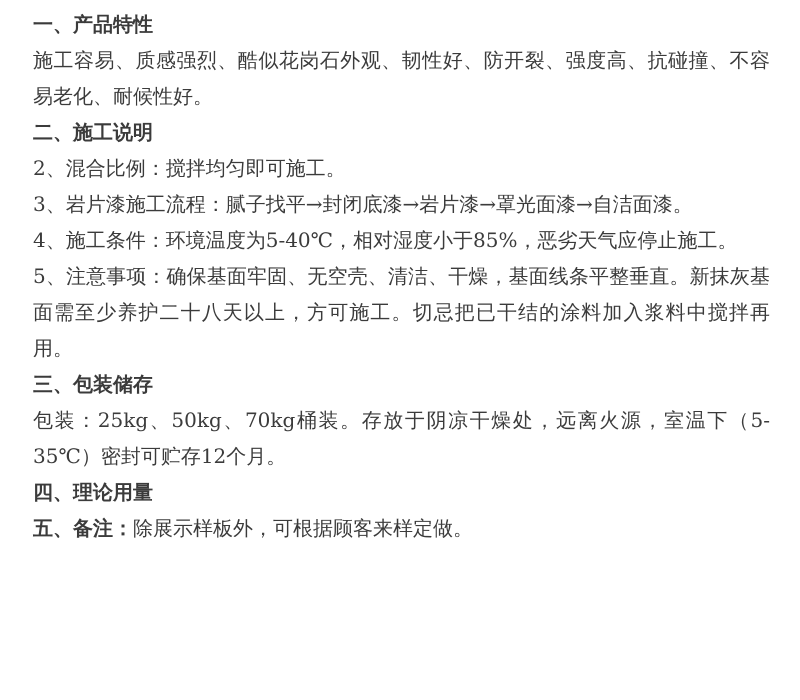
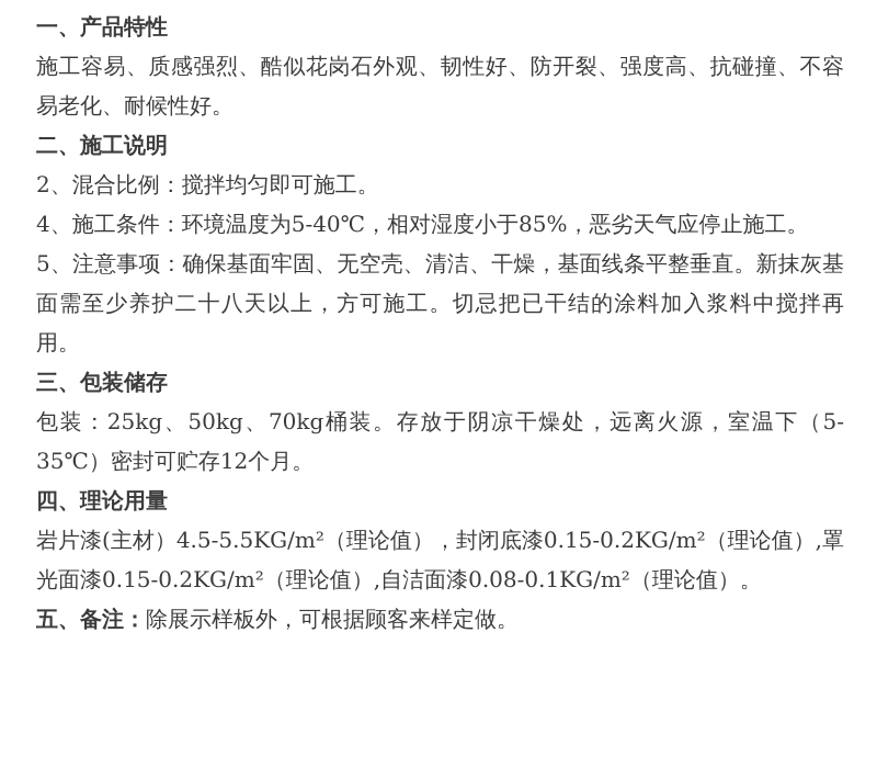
  一、产品特性
  施工容易、质感强烈、酷似花岗石外观、韧性好、防开裂、强度高、抗碰撞、不容易老化、耐候性好。
  二、施工说明
  2、混合比例：搅拌均匀即可施工。
- 3、岩片漆施工流程：腻子找平→封闭底漆→岩片漆→罩光面漆→自洁面漆。
  4、施工条件：环境温度为5-40℃，相对湿度小于85%，恶劣天气应停止施工。
  5、注意事项：确保基面牢固、无空壳、清洁、干燥，基面线条平整垂直。新抹灰基面需至少养护二十八天以上，方可施工。切忌把已干结的涂料加入浆料中搅拌再用。
  三、包装储存
  包装：25kg、50kg、70kg桶装。存放于阴凉干燥处，远离火源，室温下（5-35℃）密封可贮存12个月。
  四、理论用量
+ 岩片漆(主材）4.5-5.5KG/m²（理论值），封闭底漆0.15-0.2KG/m²（理论值）,罩光面漆0.15-0.2KG/m²（理论值）,自洁面漆0.08-0.1KG/m²（理论值）。
  五、备注：除展示样板外，可根据顾客来样定做。
